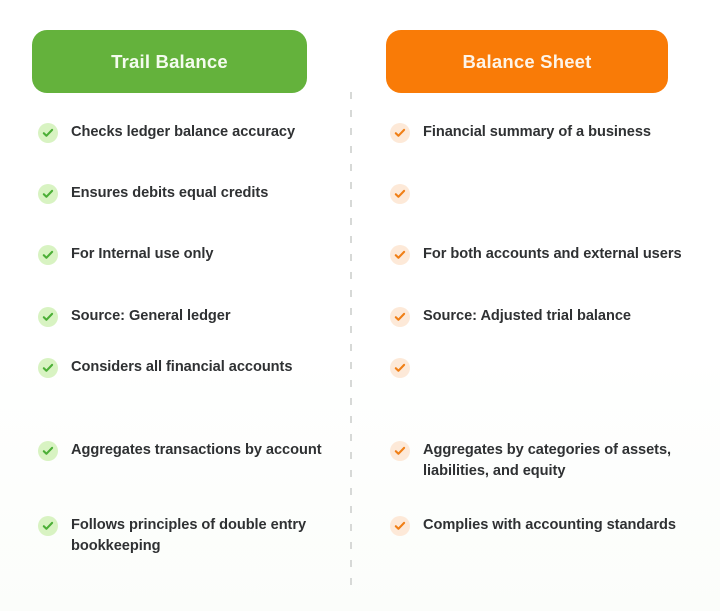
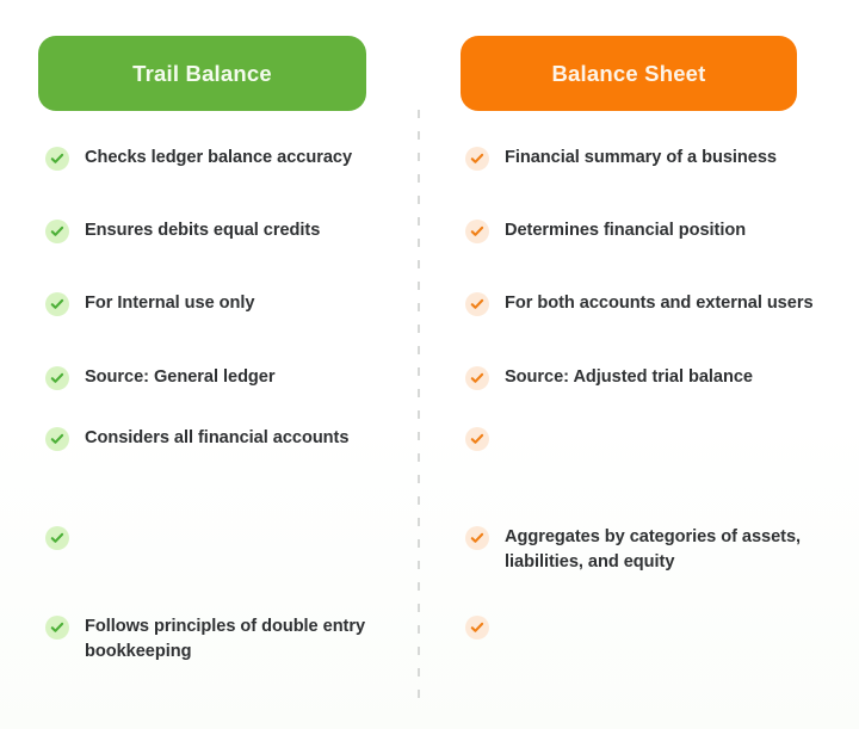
  Trail Balance
  Checks ledger balance accuracy
  Ensures debits equal credits
  For Internal use only
  Source: General ledger
  Considers all financial accounts
- Aggregates transactions by account
  Follows principles of double entry bookkeeping
  Balance Sheet
  Financial summary of a business
+ Determines financial position
  For both accounts and external users
  Source: Adjusted trial balance
  Aggregates by categories of assets, liabilities, and equity
- Complies with accounting standards
